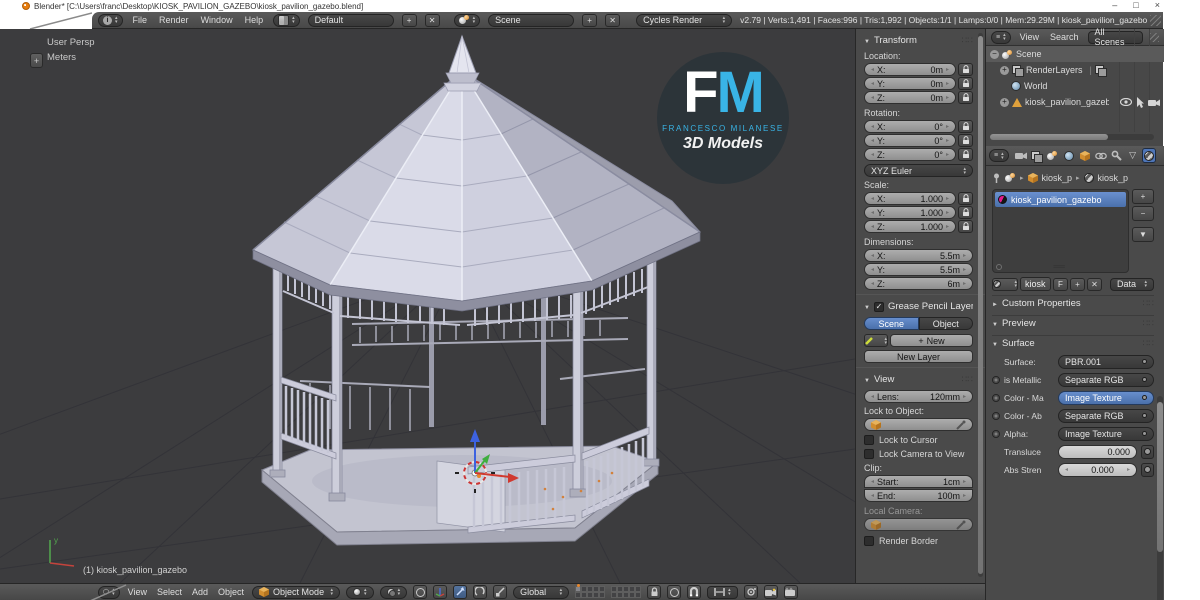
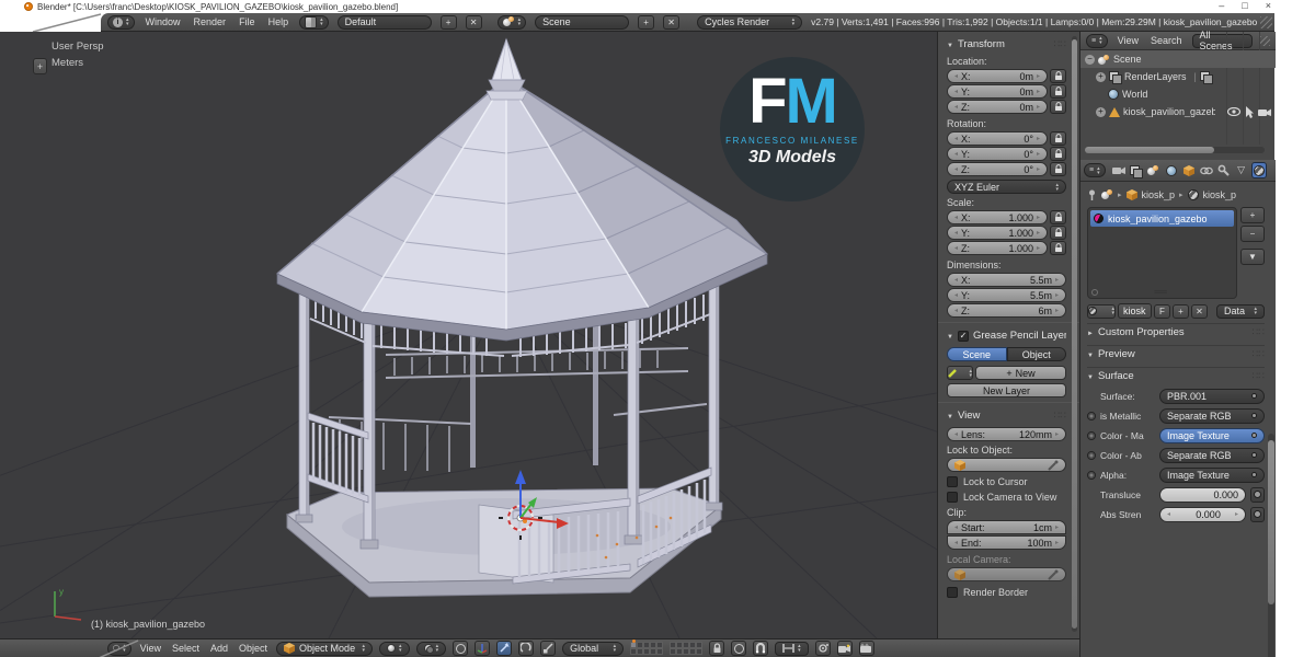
  Blender* [C:\Users\franc\Desktop\KIOSK_PAVILION_GAZEBO\kiosk_pavilion_gazebo.blend]
  –
  □
  ×
- File
+ Window
  Render
- Window
+ File
  Help
  Default
  +
  ✕
  Scene
  +
  ✕
  Cycles Render
  v2.79 | Verts:1,491 | Faces:996 | Tris:1,992 | Objects:1/1 | Lamps:0/0 | Mem:29.29M | kiosk_pavilion_gazebo
  +
  User Persp
  Meters
  FM
  FRANCESCO MILANESE
  3D Models
  y
  (1) kiosk_pavilion_gazebo
  Transform
  Location:
  X:
  0m
  Y:
  0m
  Z:
  0m
  Rotation:
  X:
  0°
  Y:
  0°
  Z:
  0°
  XYZ Euler
  Scale:
  X:
  1.000
  Y:
  1.000
  Z:
  1.000
  Dimensions:
  X:
  5.5m
  Y:
  5.5m
  Z:
  6m
  Grease Pencil Layer
  Scene
  Object
  +
  New
  New Layer
  View
  Lens:
  120mm
  Lock to Object:
  Lock to Cursor
  Lock Camera to View
  Clip:
  Start:
  1cm
  End:
  100m
  Local Camera:
  Render Border
  View
  Search
  All Scenes
  −
  Scene
  +
  RenderLayers
  |
  World
  +
  kiosk_pavilion_gazeb
  ▽
  kiosk_p
  kiosk_p
  kiosk_pavilion_gazebo
  +
  −
  ▼
  kiosk
  F
  +
  ✕
  Data
  Custom Properties
  Preview
  Surface
  Surface:
  PBR.001
  is Metallic
  Separate RGB
  Color - Ma
  Image Texture
  Color - Ab
  Separate RGB
  Alpha:
  Image Texture
  Transluce
  0.000
  Abs Stren
  0.000
  View
  Select
  Add
  Object
  Object Mode
  Global
